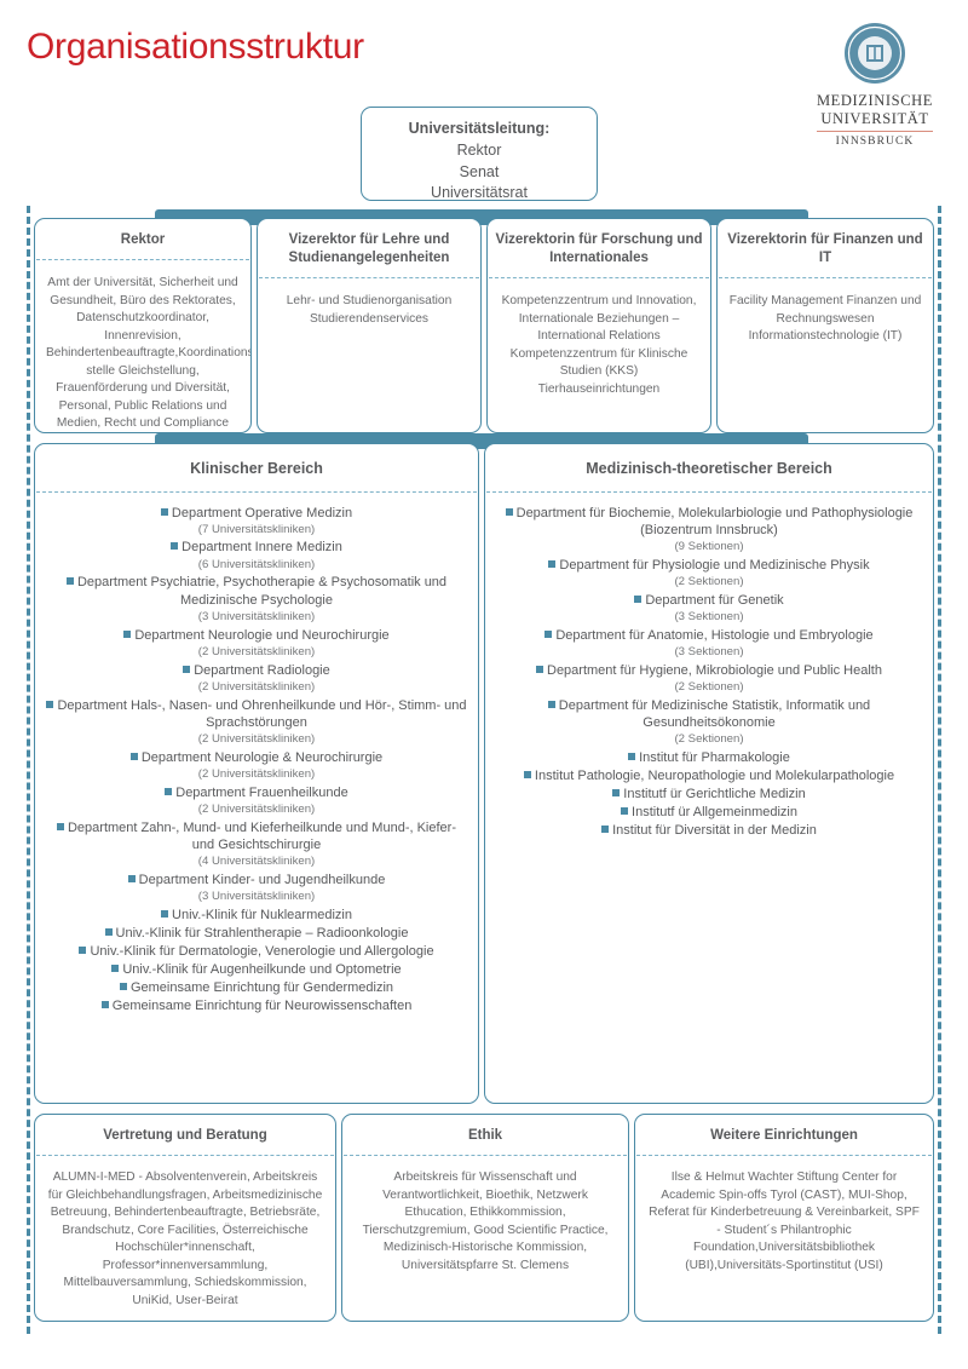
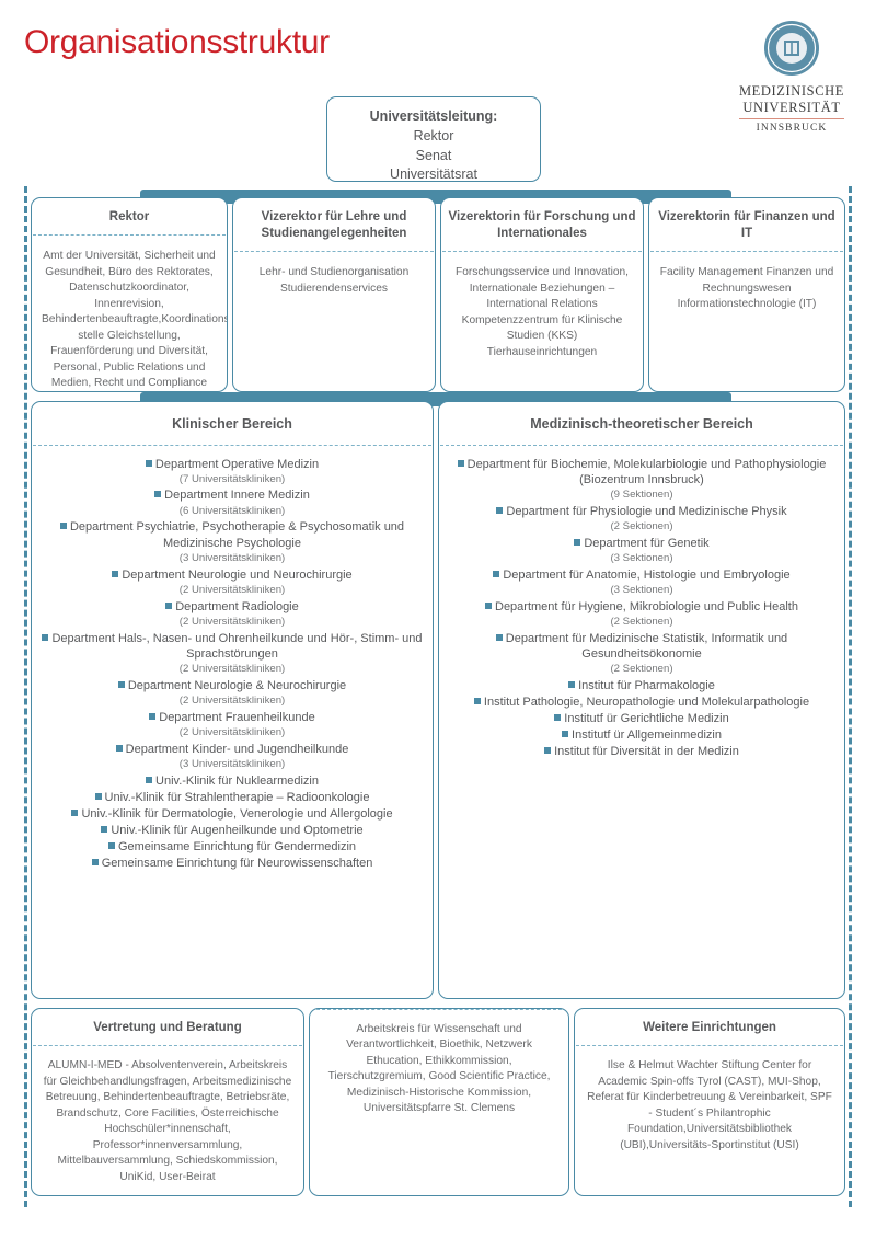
  Organisationsstruktur
  MEDIZINISCHE
  UNIVERSITÄT
  INNSBRUCK
  Universitätsleitung:
  Rektor
  Senat
  Universitätsrat
  Rektor
  Amt der Universität, Sicherheit und Gesundheit, Büro des Rektorates, Datenschutzkoordinator, Innenrevision, Behindertenbeauftragte,Koordinationstelle Gleichstellung, Frauenförderung und Diversität, Personal, Public Relations und Medien, Recht und Compliance
  Vizerektor für Lehre und Studienangelegenheiten
  Lehr- und Studienorganisation Studierendenservices
  Vizerektorin für Forschung und Internationales
- Kompetenzzentrum und Innovation, Internationale Beziehungen – International Relations Kompetenzzentrum für Klinische Studien (KKS) Tierhauseinrichtungen
+ Forschungsservice und Innovation, Internationale Beziehungen – International Relations Kompetenzzentrum für Klinische Studien (KKS) Tierhauseinrichtungen
  Vizerektorin für Finanzen und IT
  Facility Management Finanzen und Rechnungswesen Informationstechnologie (IT)
  Klinischer Bereich
  Department Operative Medizin
  (7 Universitätskliniken)
  Department Innere Medizin
  (6 Universitätskliniken)
  Department Psychiatrie, Psychotherapie & Psychosomatik und Medizinische Psychologie
  (3 Universitätskliniken)
  Department Neurologie und Neurochirurgie
  (2 Universitätskliniken)
  Department Radiologie
  (2 Universitätskliniken)
  Department Hals-, Nasen- und Ohrenheilkunde und Hör-, Stimm- und Sprachstörungen
  (2 Universitätskliniken)
  Department Neurologie & Neurochirurgie
  (2 Universitätskliniken)
  Department Frauenheilkunde
  (2 Universitätskliniken)
- Department Zahn-, Mund- und Kieferheilkunde und Mund-, Kiefer- und Gesichtschirurgie
- (4 Universitätskliniken)
  Department Kinder- und Jugendheilkunde
  (3 Universitätskliniken)
  Univ.-Klinik für Nuklearmedizin
  Univ.-Klinik für Strahlentherapie – Radioonkologie
  Univ.-Klinik für Dermatologie, Venerologie und Allergologie
  Univ.-Klinik für Augenheilkunde und Optometrie
  Gemeinsame Einrichtung für Gendermedizin
  Gemeinsame Einrichtung für Neurowissenschaften
  Medizinisch-theoretischer Bereich
  Department für Biochemie, Molekularbiologie und Pathophysiologie (Biozentrum Innsbruck)
  (9 Sektionen)
  Department für Physiologie und Medizinische Physik
  (2 Sektionen)
  Department für Genetik
  (3 Sektionen)
  Department für Anatomie, Histologie und Embryologie
  (3 Sektionen)
  Department für Hygiene, Mikrobiologie und Public Health
  (2 Sektionen)
  Department für Medizinische Statistik, Informatik und Gesundheitsökonomie
  (2 Sektionen)
  Institut für Pharmakologie
  Institut Pathologie, Neuropathologie und Molekularpathologie
  Institutf ür Gerichtliche Medizin
  Institutf ür Allgemeinmedizin
  Institut für Diversität in der Medizin
  Vertretung und Beratung
  ALUMN-I-MED - Absolventenverein, Arbeitskreis für Gleichbehandlungsfragen, Arbeitsmedizinische Betreuung, Behindertenbeauftragte, Betriebsräte, Brandschutz, Core Facilities, Österreichische Hochschüler*innenschaft, Professor*innenversammlung, Mittelbauversammlung, Schiedskommission, UniKid, User-Beirat
- Ethik
  Arbeitskreis für Wissenschaft und Verantwortlichkeit, Bioethik, Netzwerk Ethucation, Ethikkommission, Tierschutzgremium, Good Scientific Practice, Medizinisch-Historische Kommission, Universitätspfarre St. Clemens
  Weitere Einrichtungen
  Ilse & Helmut Wachter Stiftung Center for Academic Spin-offs Tyrol (CAST), MUI-Shop, Referat für Kinderbetreuung & Vereinbarkeit, SPF - Student´s Philantrophic Foundation,Universitätsbibliothek (UBI),Universitäts-Sportinstitut (USI)
